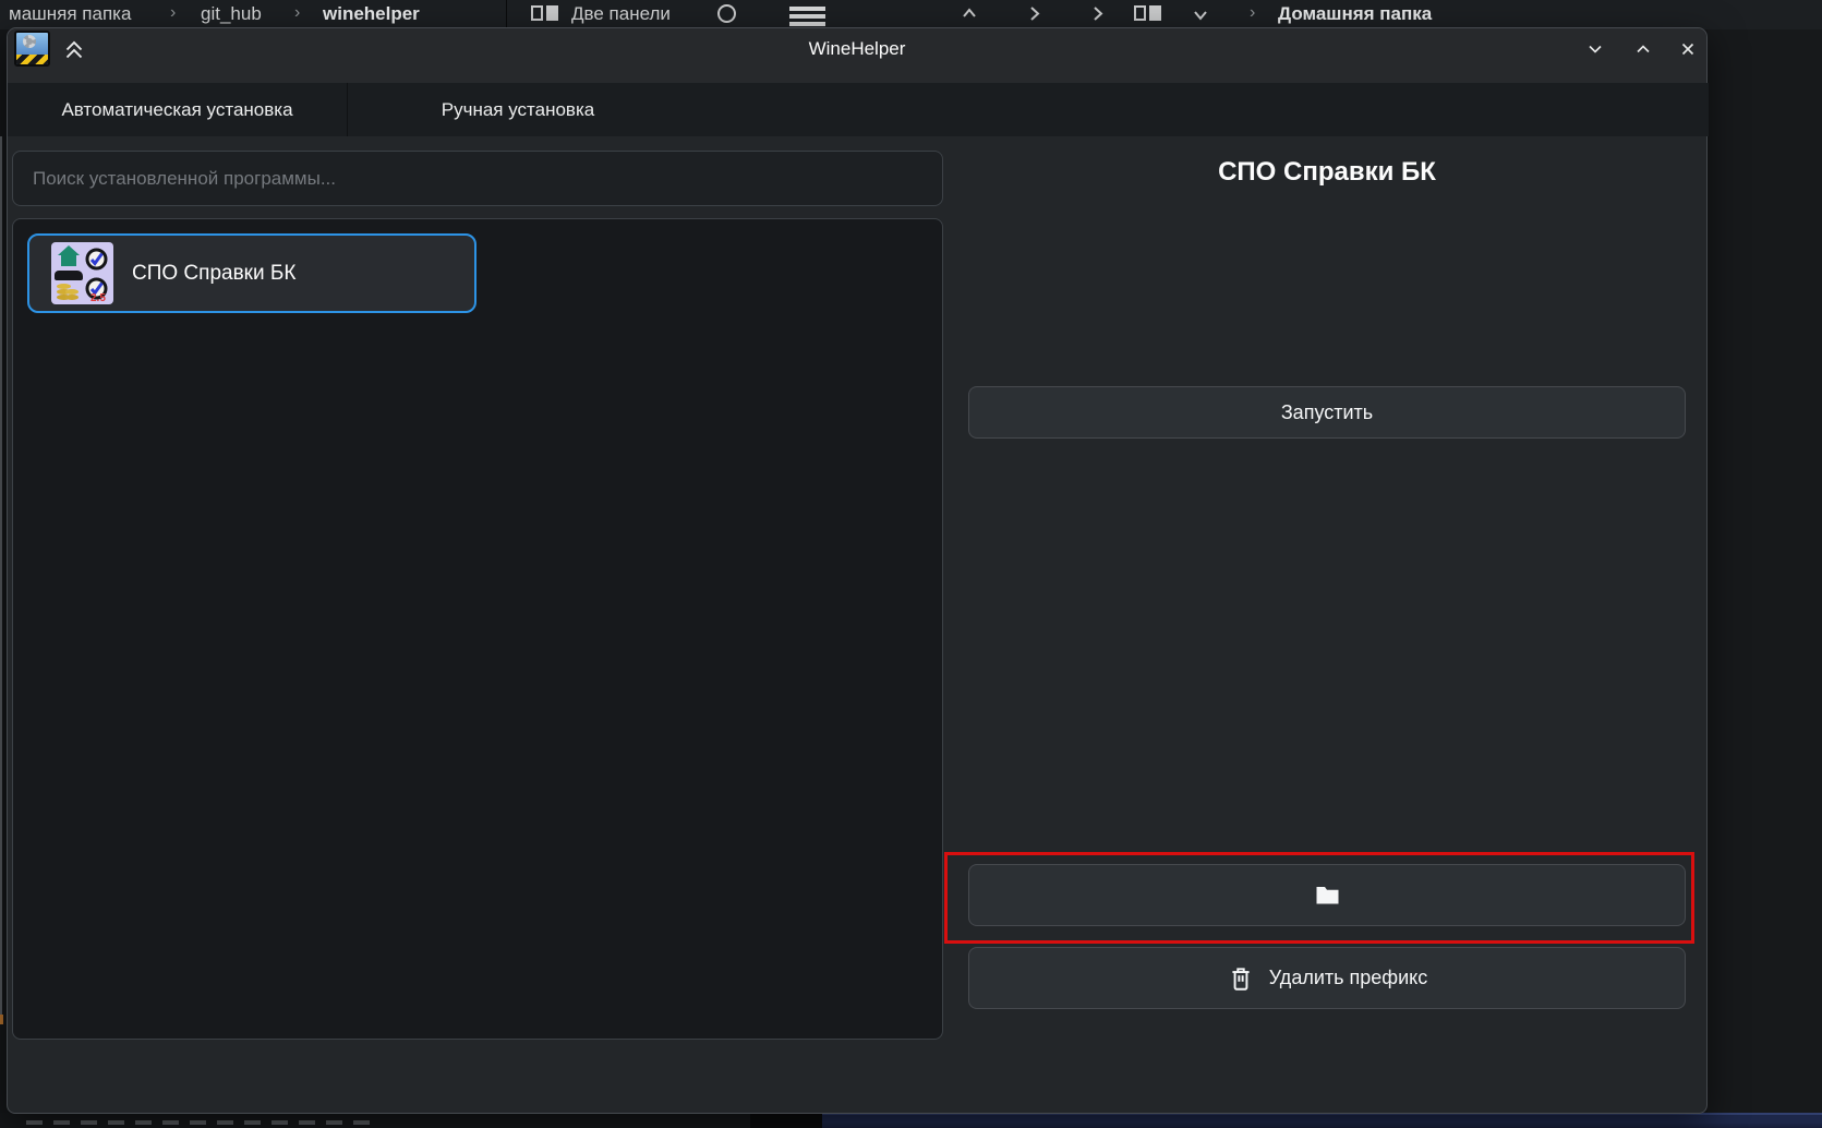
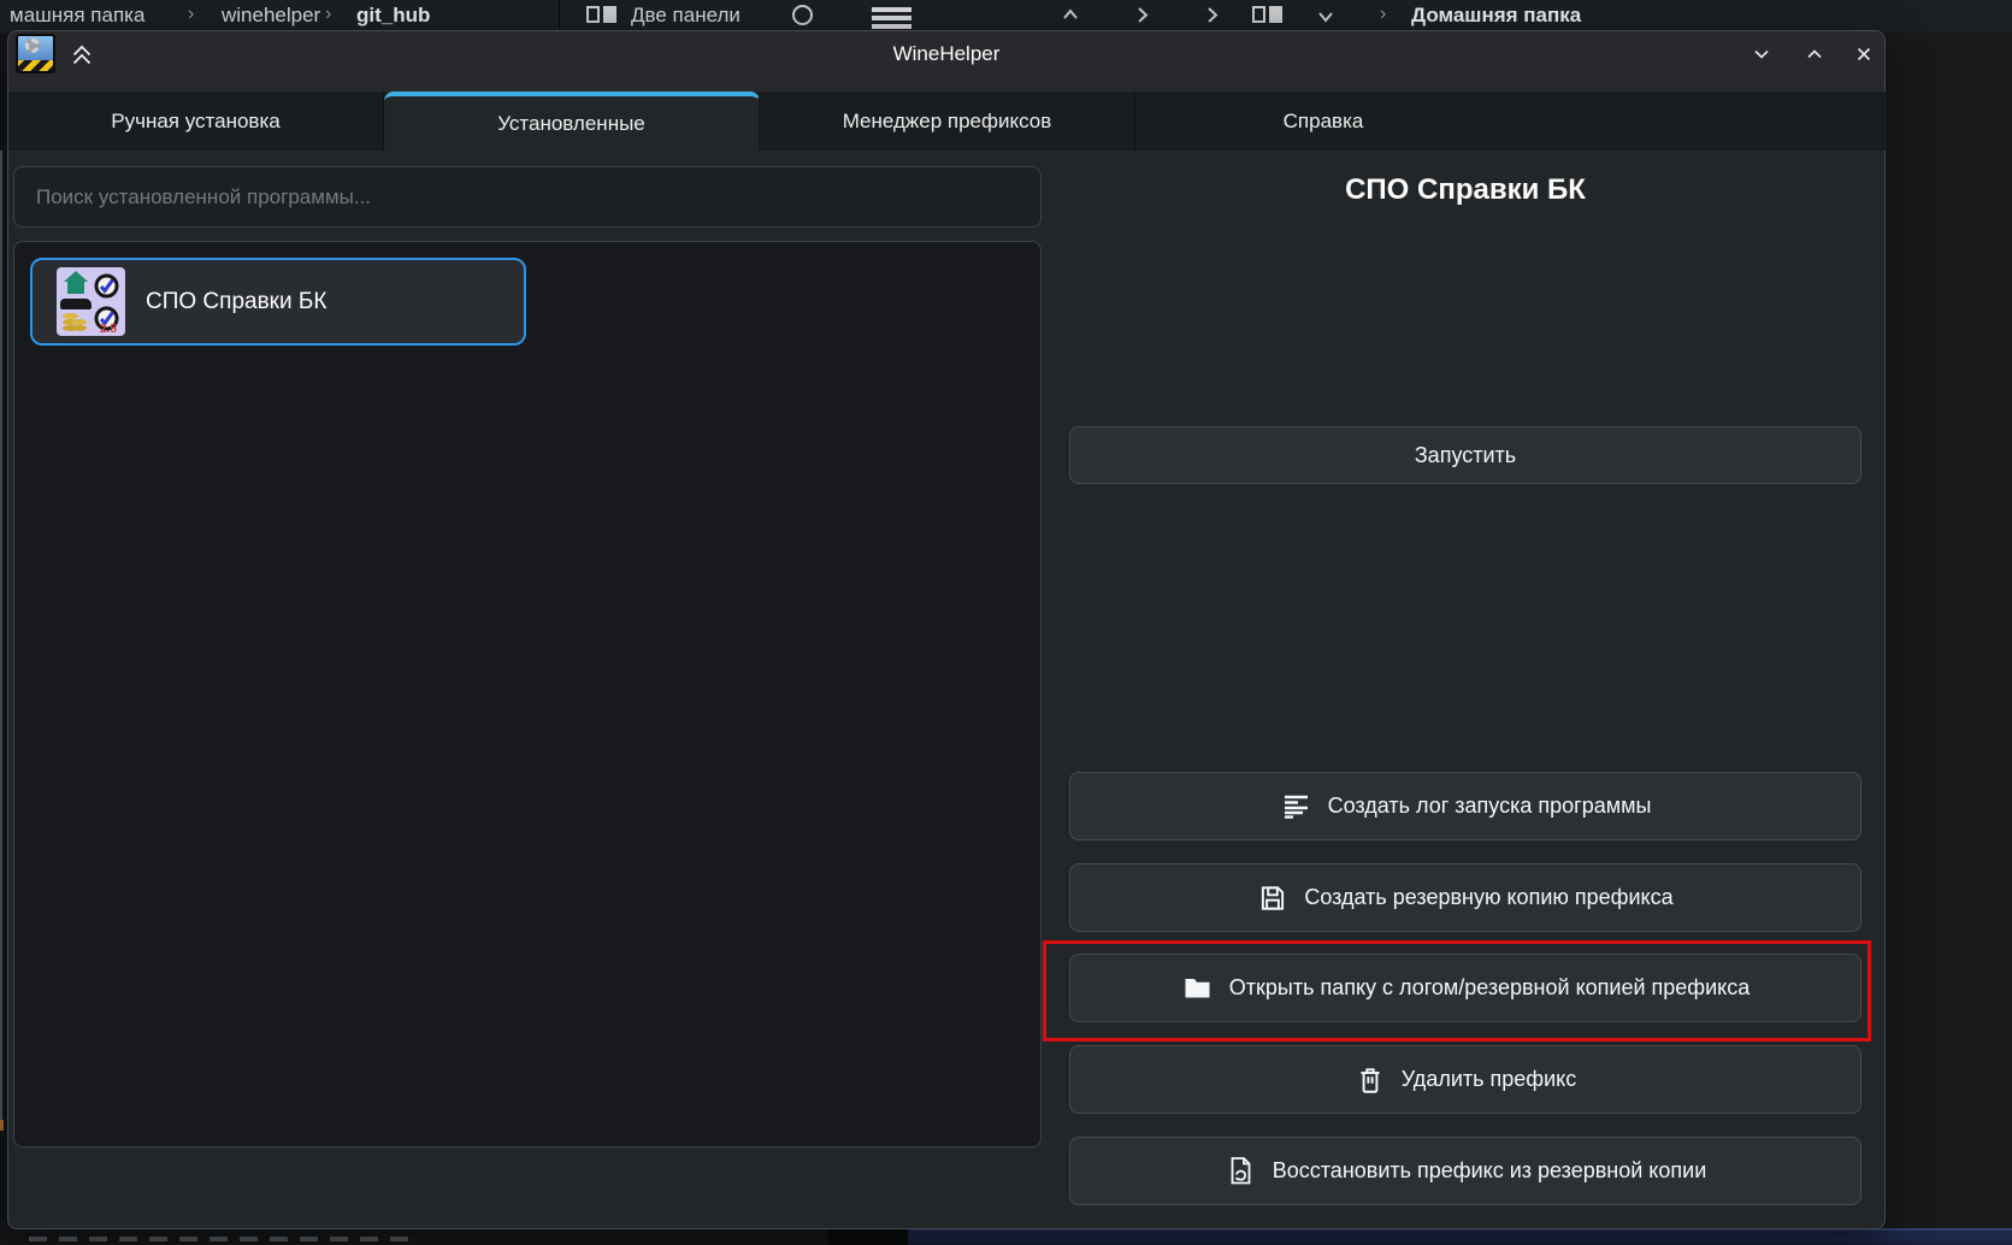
  машняя папка
  ›
- git_hub
+ winehelper
  ›
- winehelper
+ git_hub
  Две панели
  ›
  Домашняя папка
  WineHelper
- Автоматическая установка
  Ручная установка
+ Установленные
+ Менеджер префиксов
+ Справка
  Поиск установленной программы...
  2.5
  СПО Справки БК
  СПО Справки БК
  Запустить
+ Создать лог запуска программы
+ Создать резервную копию префикса
+ Открыть папку с логом/резервной копией префикса
  Удалить префикс
+ Восстановить префикс из резервной копии
